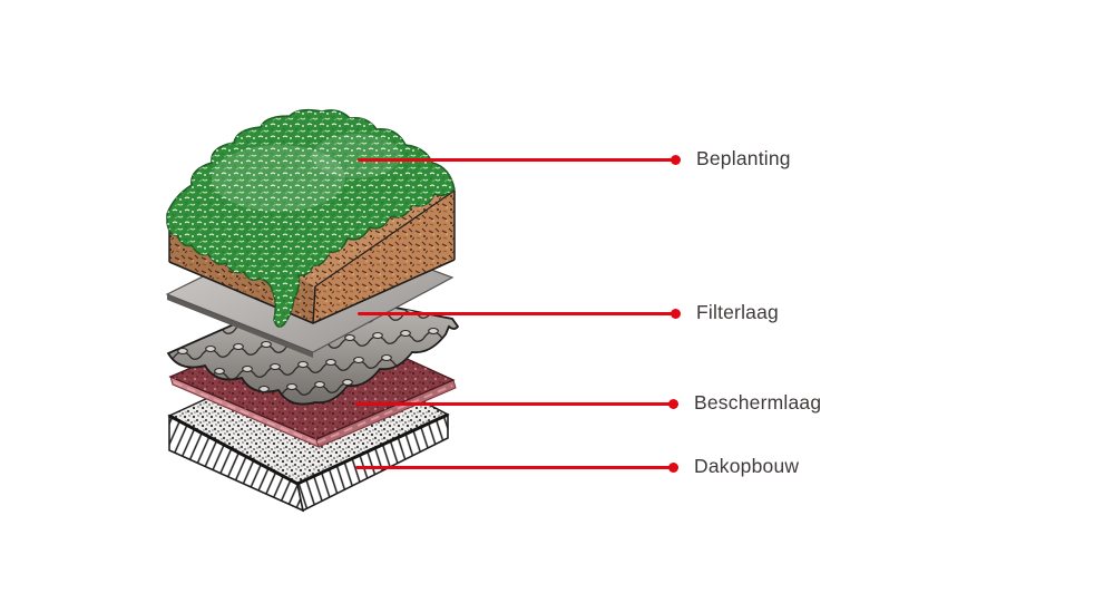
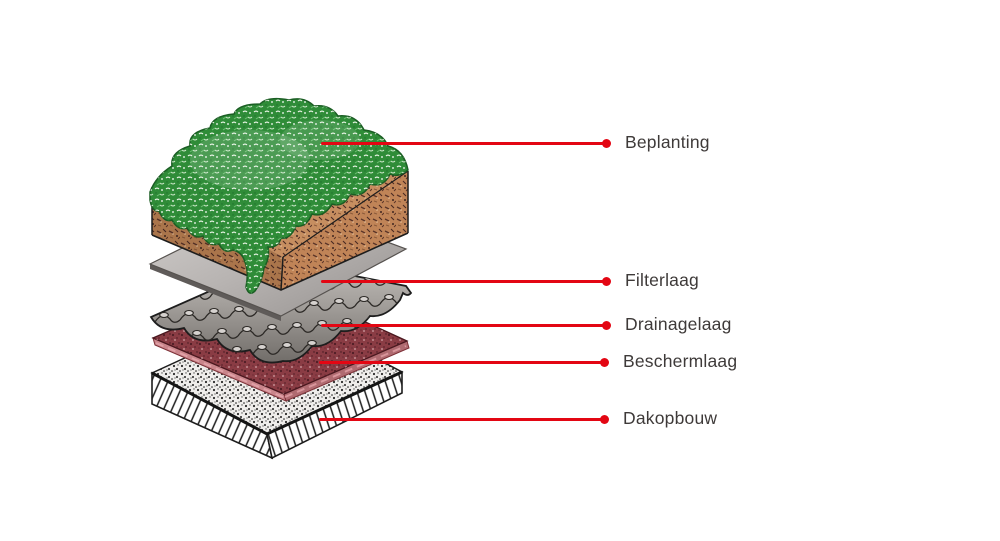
  Beplanting
  Filterlaag
+ Drainagelaag
  Beschermlaag
  Dakopbouw
